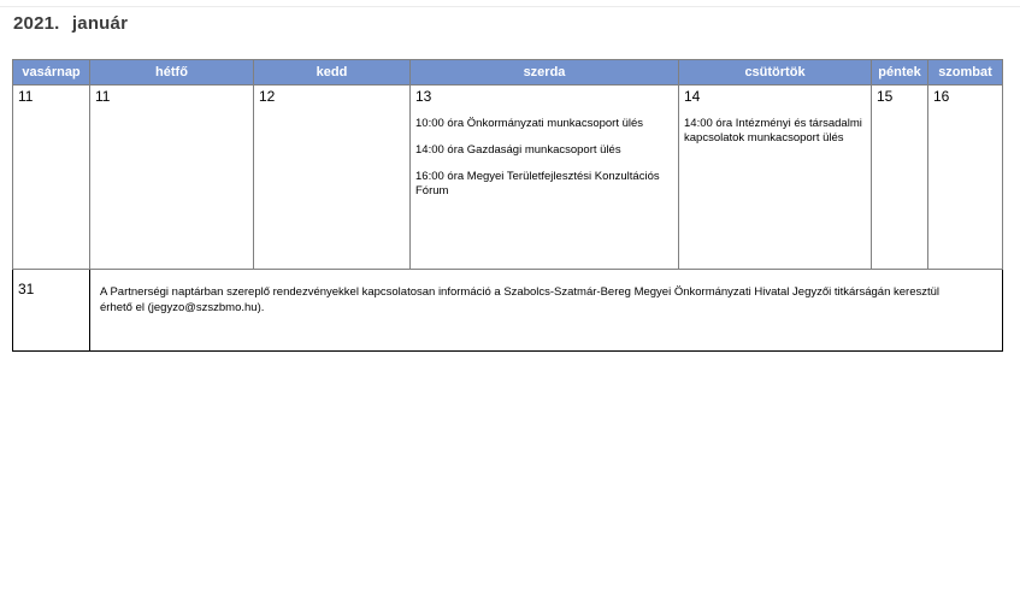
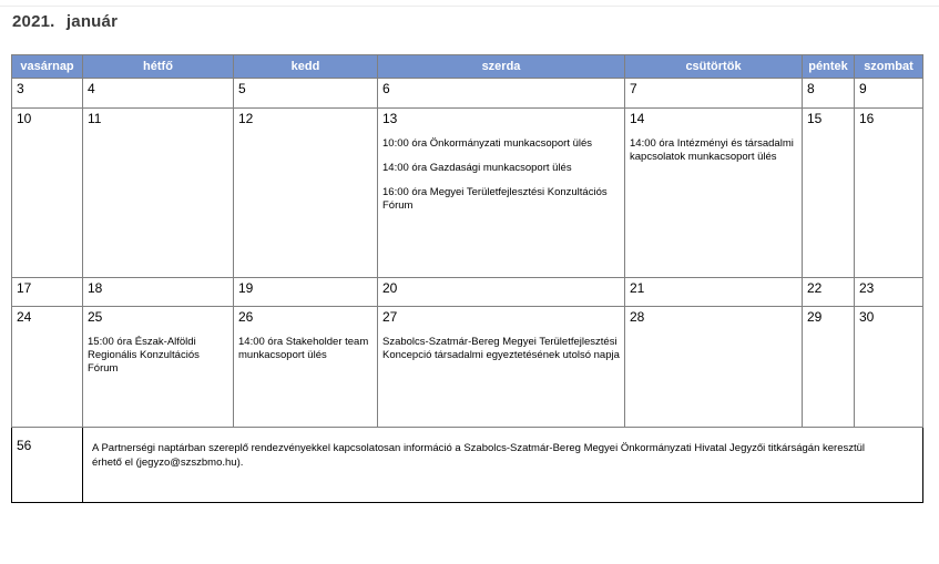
  2021. január
  vasárnap	hétfő	kedd	szerda	csütörtök	péntek	szombat
+ 3	4	5	6	7	8	9
- 11	11	12	13 10:00 óra Önkormányzati munkacsoport ülés 14:00 óra Gazdasági munkacsoport ülés 16:00 óra Megyei Területfejlesztési Konzultációs Fórum	14 14:00 óra Intézményi és társadalmi kapcsolatok munkacsoport ülés	15	16
+ 10	11	12	13 10:00 óra Önkormányzati munkacsoport ülés 14:00 óra Gazdasági munkacsoport ülés 16:00 óra Megyei Területfejlesztési Konzultációs Fórum	14 14:00 óra Intézményi és társadalmi kapcsolatok munkacsoport ülés	15	16
+ 17	18	19	20	21	22	23
+ 24	25 15:00 óra Észak-Alföldi Regionális Konzultációs Fórum	26 14:00 óra Stakeholder team munkacsoport ülés	27 Szabolcs-Szatmár-Bereg Megyei Területfejlesztési Koncepció társadalmi egyeztetésének utolsó napja	28	29	30
- 31	A Partnerségi naptárban szereplő rendezvényekkel kapcsolatosan információ a Szabolcs-Szatmár-Bereg Megyei Önkormányzati Hivatal Jegyzői titkárságán keresztül érhető el (jegyzo@szszbmo.hu).
+ 56	A Partnerségi naptárban szereplő rendezvényekkel kapcsolatosan információ a Szabolcs-Szatmár-Bereg Megyei Önkormányzati Hivatal Jegyzői titkárságán keresztül érhető el (jegyzo@szszbmo.hu).
